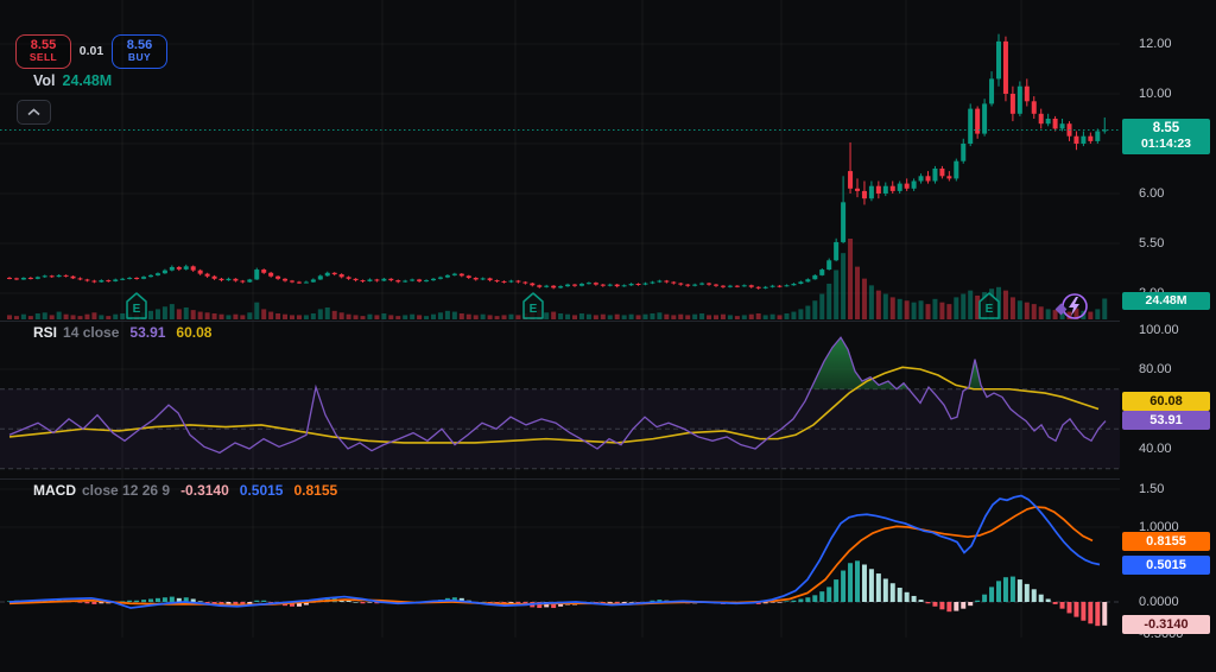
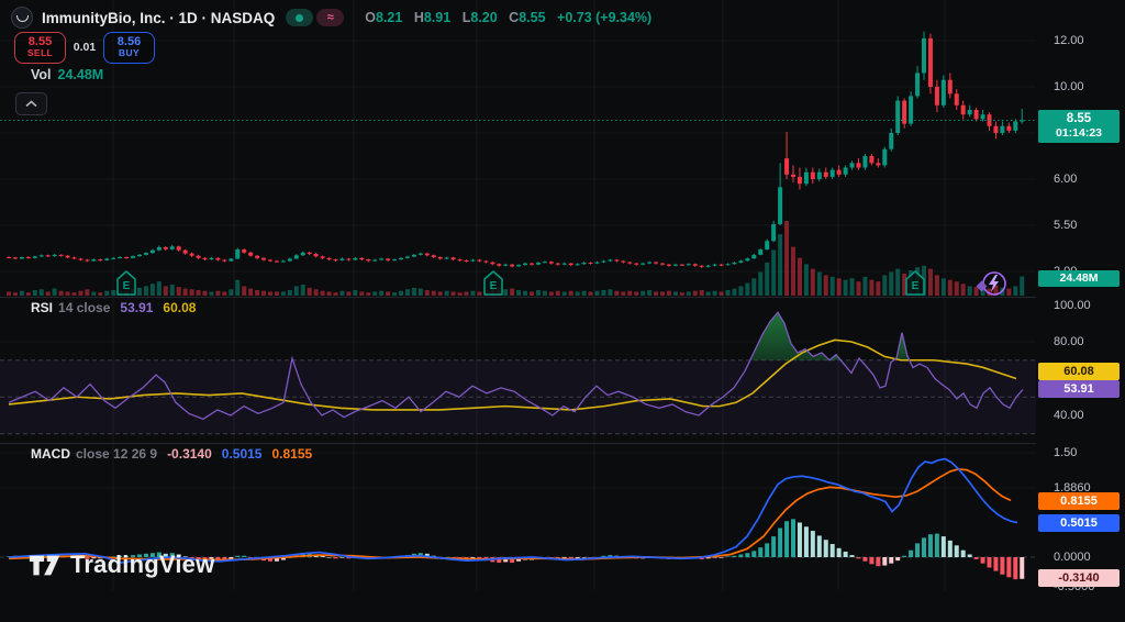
  E
  E
  E
+ ImmunityBio, Inc. · 1D · NASDAQ
+ ≈
+ O8.21 H8.91 L8.20 C8.55 +0.73 (+9.34%)
  8.55
  SELL
  0.01
  8.56
  BUY
  Vol
  24.48M
  RSI
  14 close
  53.91
  60.08
  MACD
  close 12 26 9
  -0.3140
  0.5015
  0.8155
  8.55
  01:14:23
  24.48M
  60.08
  53.91
  0.8155
  0.5015
  -0.3140
  12.00
  10.00
  6.00
  5.50
  100.00
  80.00
  40.00
  1.50
- 1.0000
+ 1.8860
  0.0000
  -0.5000
+ TradingView
